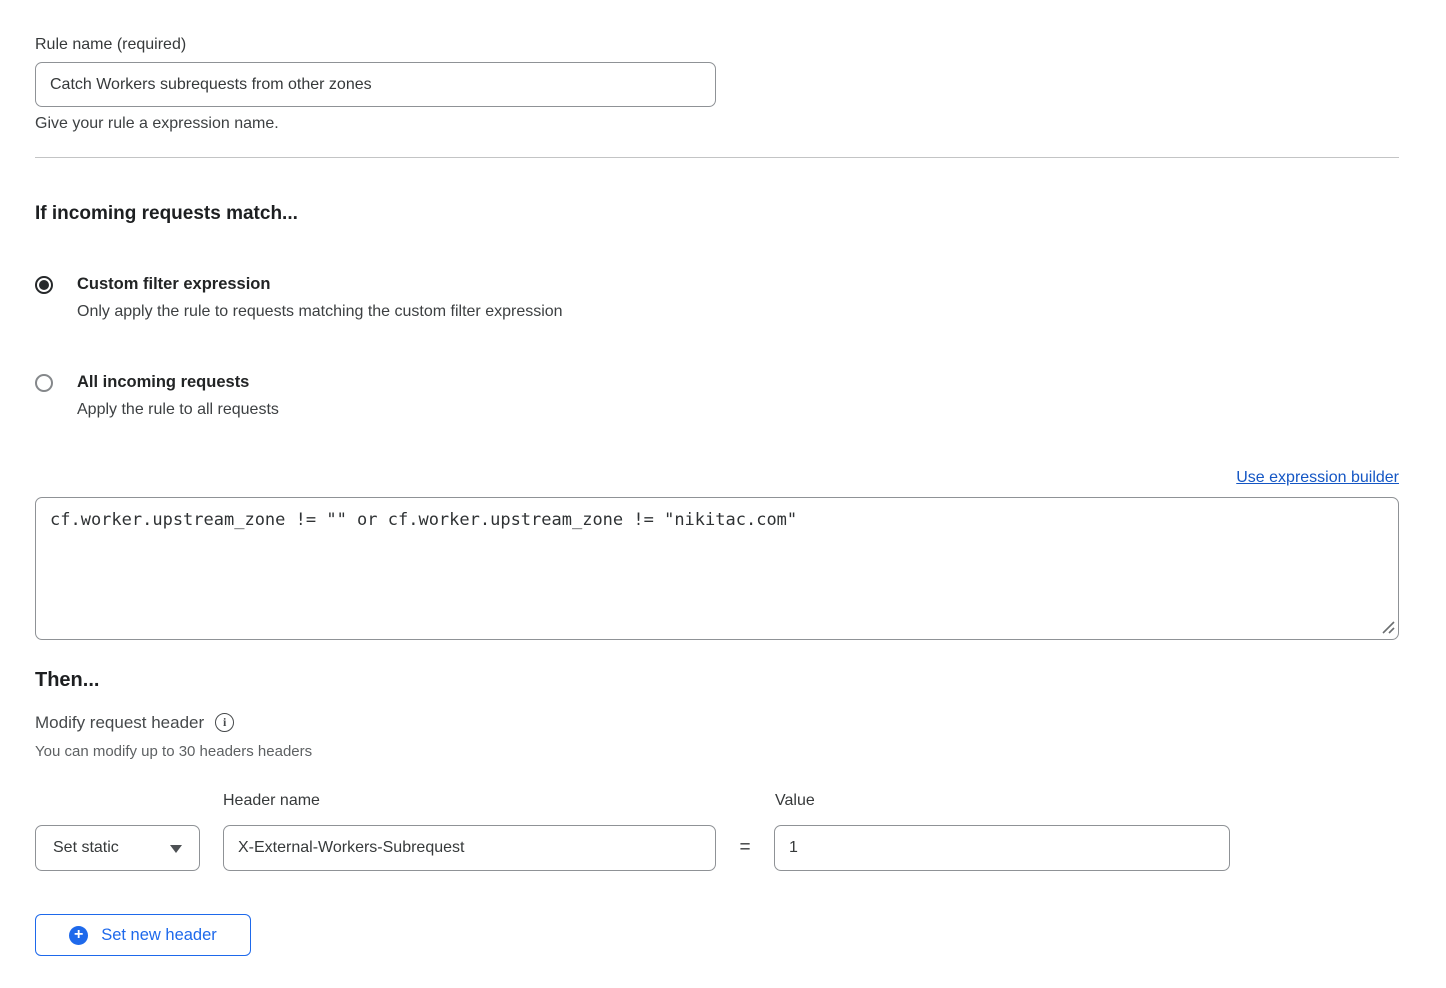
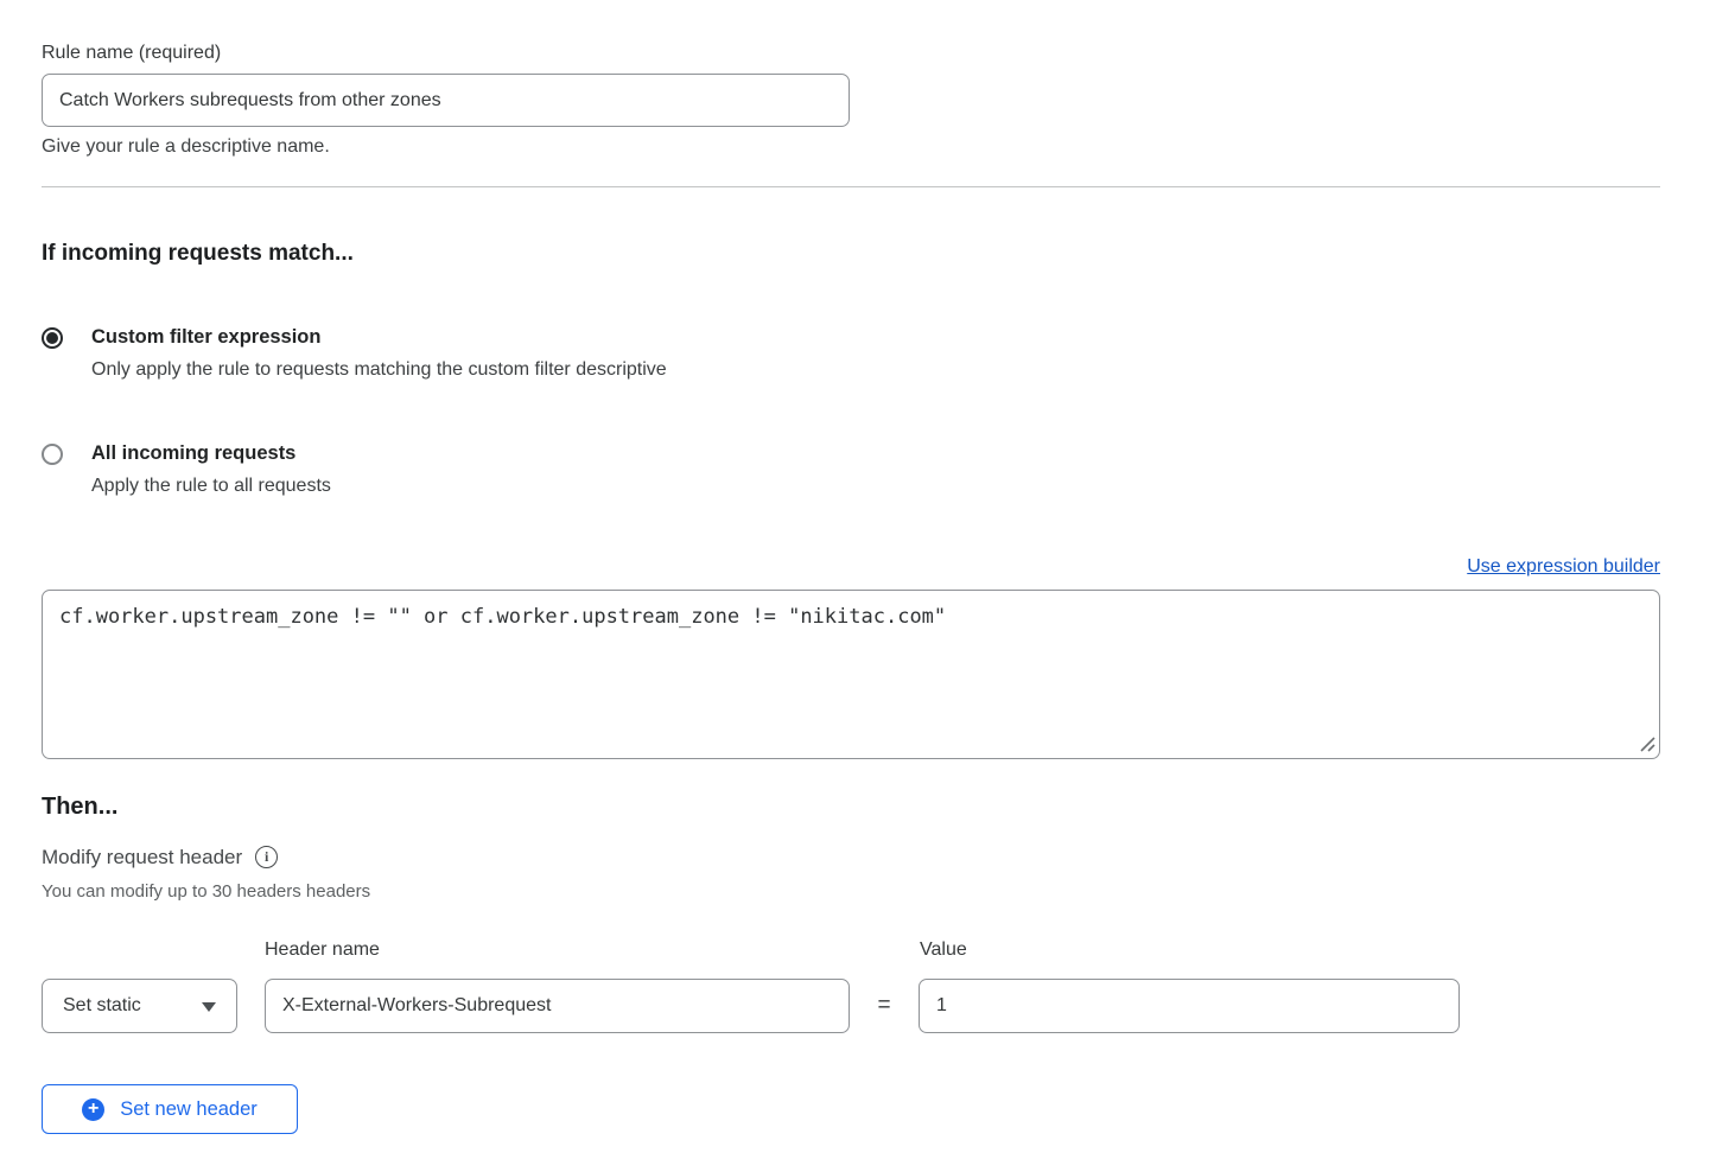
  Rule name (required)
  Catch Workers subrequests from other zones
- Give your rule a expression name.
+ Give your rule a descriptive name.
  If incoming requests match...
  Custom filter expression
- Only apply the rule to requests matching the custom filter expression
+ Only apply the rule to requests matching the custom filter descriptive
  All incoming requests
  Apply the rule to all requests
  Use expression builder
  cf.worker.upstream_zone != "" or cf.worker.upstream_zone != "nikitac.com"
  Then...
  Modify request header
  i
  You can modify up to 30 headers headers
  Header name
  Value
  Set static
  X-External-Workers-Subrequest
  =
  1
  +
  Set new header
